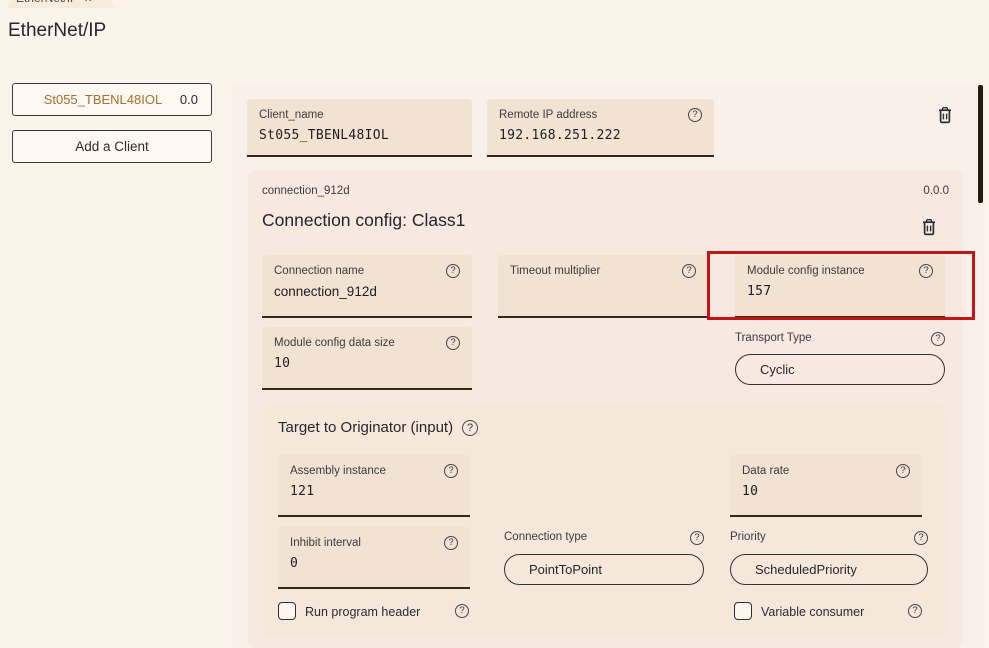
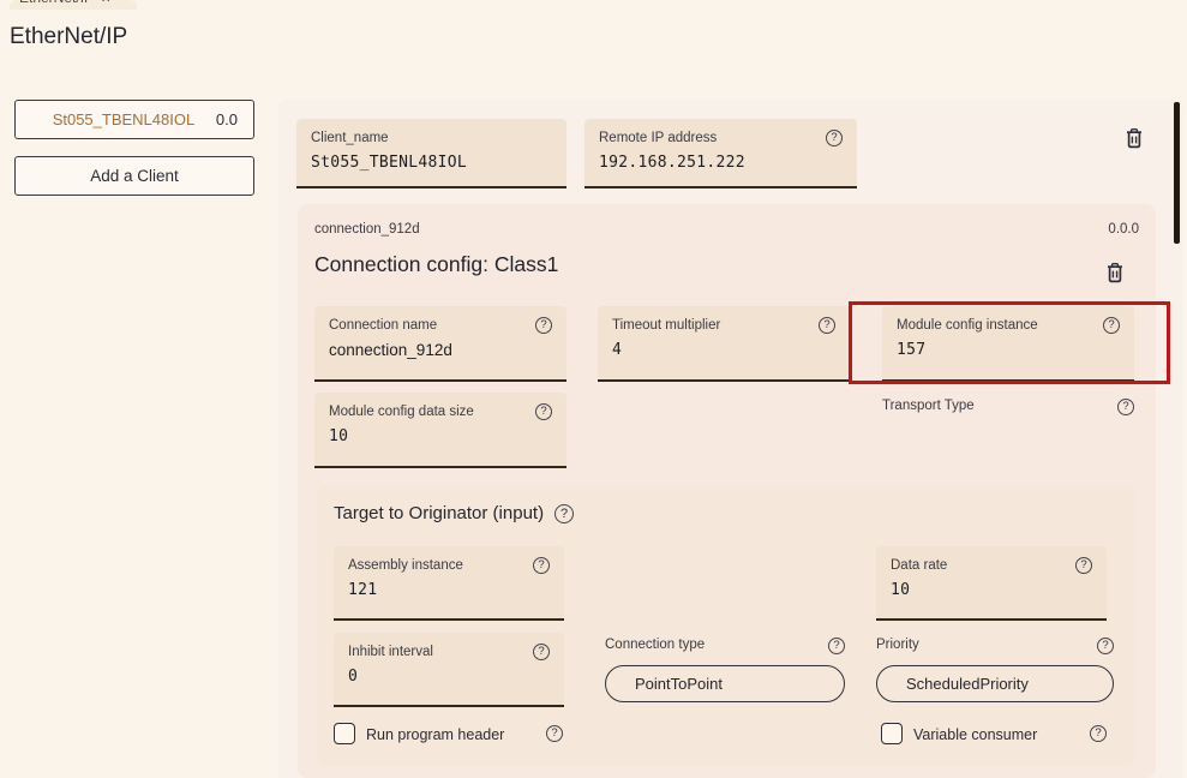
  EtherNet/IP
  St055_TBENL48IOL
  0.0
  Add a Client
  Client_name
  St055_TBENL48IOL
  Remote IP address
  ?
  192.168.251.222
  connection_912d
  0.0.0
  Connection config: Class1
  Connection name
  ?
  connection_912d
  Timeout multiplier
  ?
+ 4
  Module config instance
  ?
  157
  Module config data size
  ?
  10
  Transport Type
  ?
- Cyclic
  Target to Originator (input)
  ?
  Assembly instance
  ?
  121
  Data rate
  ?
  10
  Inhibit interval
  ?
  0
  Connection type
  ?
  PointToPoint
  Priority
  ?
  ScheduledPriority
  Run program header
  ?
  Variable consumer
  ?
